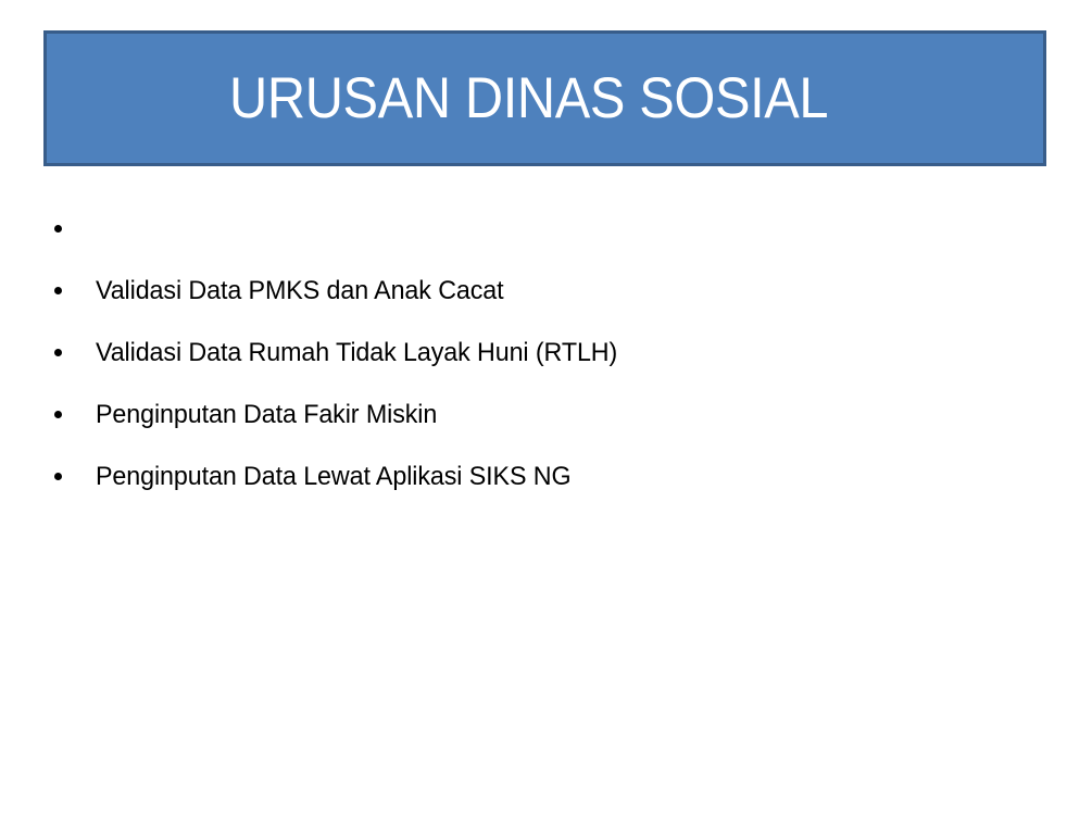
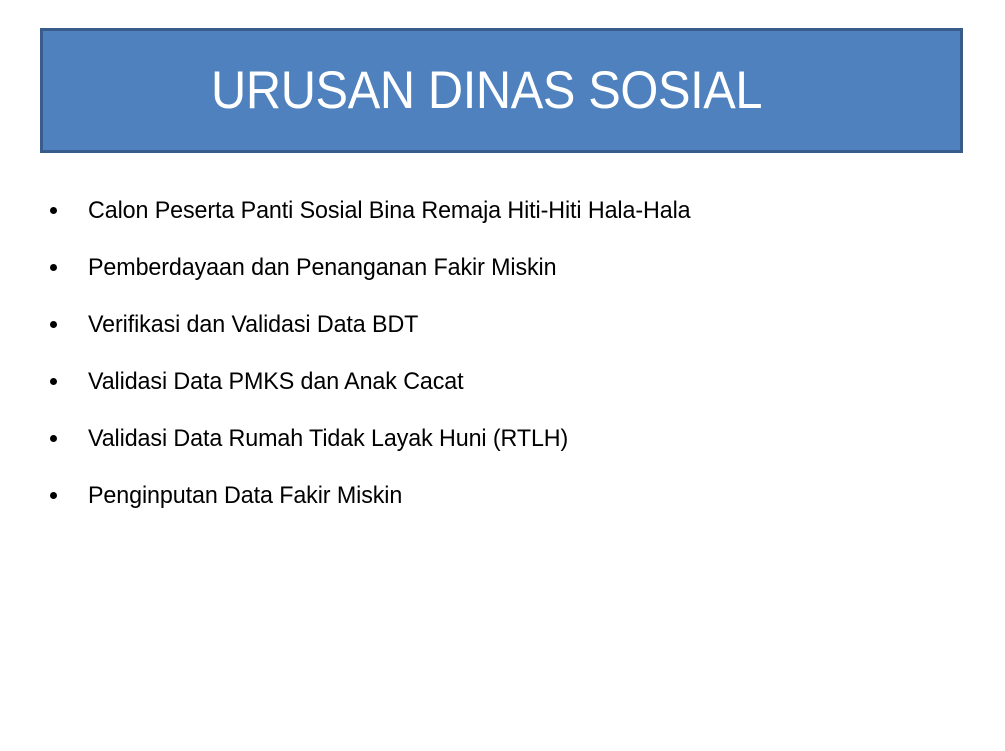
  URUSAN DINAS SOSIAL
+ Calon Peserta Panti Sosial Bina Remaja Hiti-Hiti Hala-Hala
+ Pemberdayaan dan Penanganan Fakir Miskin
+ Verifikasi dan Validasi Data BDT
  Validasi Data PMKS dan Anak Cacat
  Validasi Data Rumah Tidak Layak Huni (RTLH)
  Penginputan Data Fakir Miskin
- Penginputan Data Lewat Aplikasi SIKS NG
